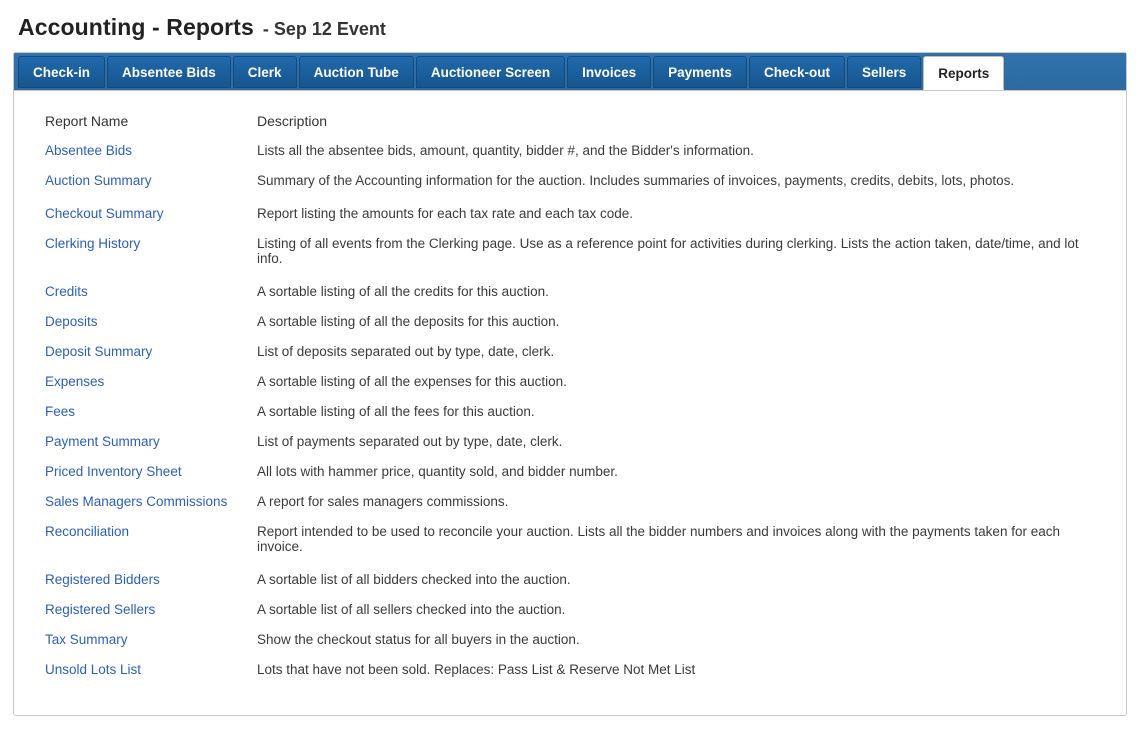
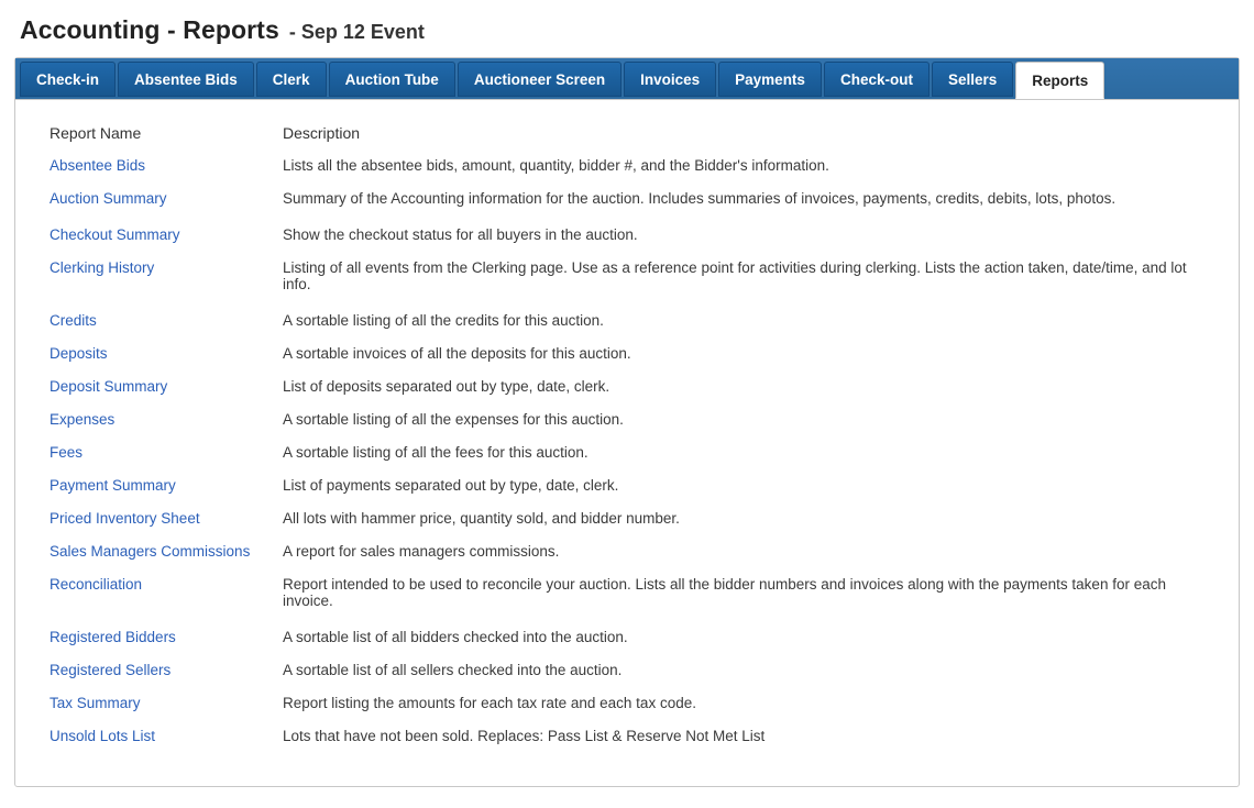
  Accounting - Reports
  - Sep 12 Event
  Check-in
  Absentee Bids
  Clerk
  Auction Tube
  Auctioneer Screen
  Invoices
  Payments
  Check-out
  Sellers
  Reports
  Report Name	Description
  Absentee Bids	Lists all the absentee bids, amount, quantity, bidder #, and the Bidder's information.
  Auction Summary	Summary of the Accounting information for the auction. Includes summaries of invoices, payments, credits, debits, lots, photos.
- Checkout Summary	Report listing the amounts for each tax rate and each tax code.
+ Checkout Summary	Show the checkout status for all buyers in the auction.
  Clerking History	Listing of all events from the Clerking page. Use as a reference point for activities during clerking. Lists the action taken, date/time, and lot info.
  Credits	A sortable listing of all the credits for this auction.
- Deposits	A sortable listing of all the deposits for this auction.
+ Deposits	A sortable invoices of all the deposits for this auction.
  Deposit Summary	List of deposits separated out by type, date, clerk.
  Expenses	A sortable listing of all the expenses for this auction.
  Fees	A sortable listing of all the fees for this auction.
  Payment Summary	List of payments separated out by type, date, clerk.
  Priced Inventory Sheet	All lots with hammer price, quantity sold, and bidder number.
  Sales Managers Commissions	A report for sales managers commissions.
  Reconciliation	Report intended to be used to reconcile your auction. Lists all the bidder numbers and invoices along with the payments taken for each invoice.
  Registered Bidders	A sortable list of all bidders checked into the auction.
  Registered Sellers	A sortable list of all sellers checked into the auction.
- Tax Summary	Show the checkout status for all buyers in the auction.
+ Tax Summary	Report listing the amounts for each tax rate and each tax code.
  Unsold Lots List	Lots that have not been sold. Replaces: Pass List & Reserve Not Met List
